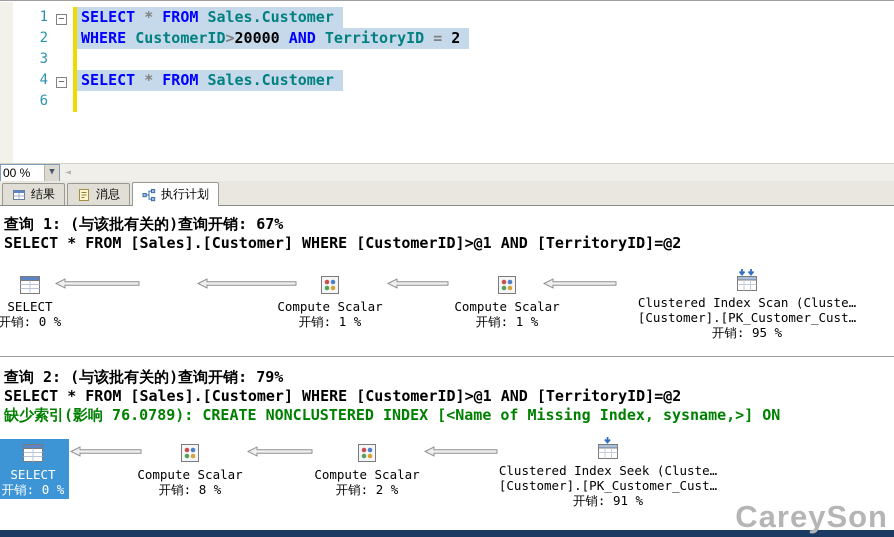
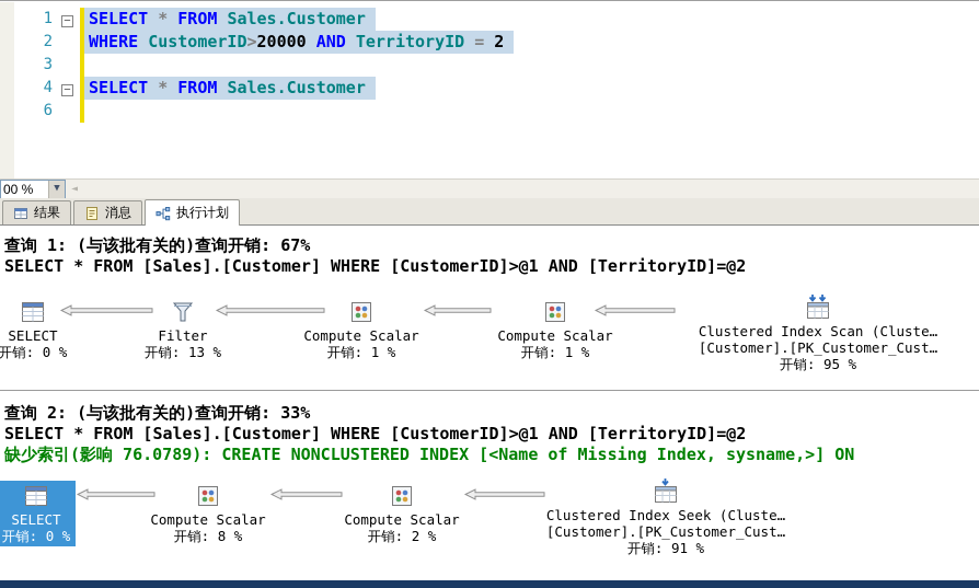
  1
  −
  SELECT * FROM Sales.Customer
  2
  WHERE CustomerID>20000 AND TerritoryID = 2
  3
  4
  −
  SELECT * FROM Sales.Customer
  6
  00 %
  ▼
  ◄
  结果
  消息
  执行计划
  查询 1: (与该批有关的)查询开销: 67%
  SELECT * FROM [Sales].[Customer] WHERE [CustomerID]>@1 AND [TerritoryID]=@2
  SELECT
  开销: 0 %
+ Filter
+ 开销: 13 %
  Compute Scalar
  开销: 1 %
  Compute Scalar
  开销: 1 %
  Clustered Index Scan (Cluste…
  [Customer].[PK_Customer_Cust…
  开销: 95 %
- 查询 2: (与该批有关的)查询开销: 79%
+ 查询 2: (与该批有关的)查询开销: 33%
  SELECT * FROM [Sales].[Customer] WHERE [CustomerID]>@1 AND [TerritoryID]=@2
  缺少索引(影响 76.0789): CREATE NONCLUSTERED INDEX [<Name of Missing Index, sysname,>] ON
  SELECT
  开销: 0 %
  Compute Scalar
  开销: 8 %
  Compute Scalar
  开销: 2 %
  Clustered Index Seek (Cluste…
  [Customer].[PK_Customer_Cust…
  开销: 91 %
- CareySon
